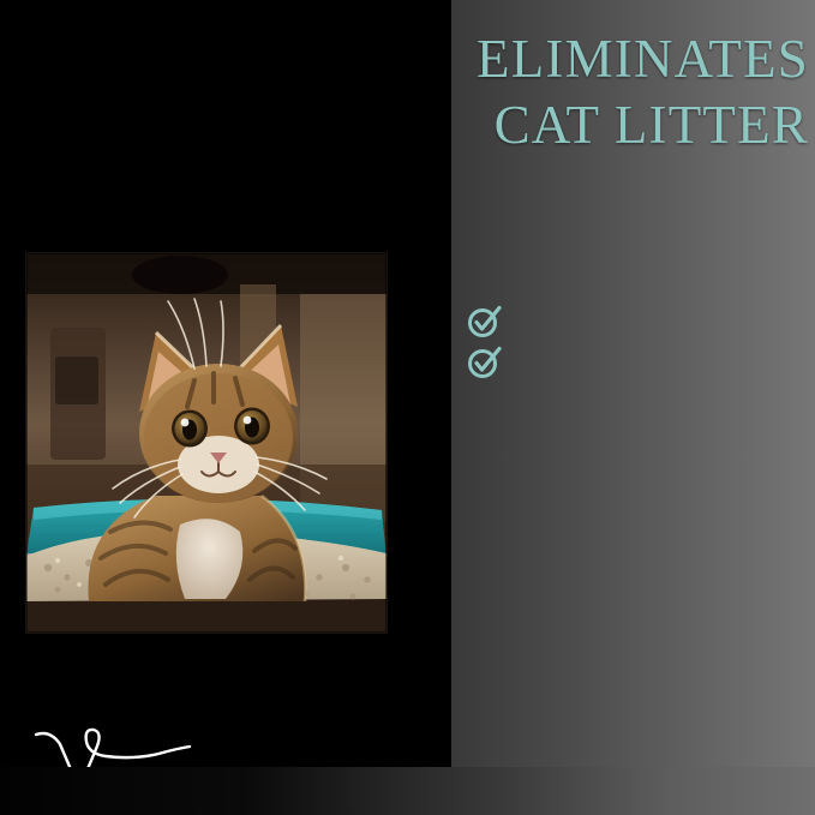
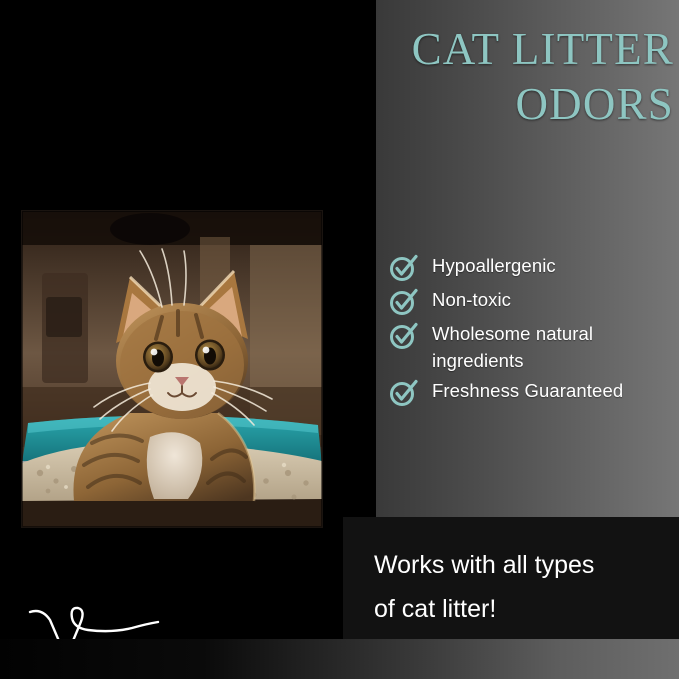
- ELIMINATES
  CAT LITTER
+ ODORS
+ Hypoallergenic
+ Non-toxic
+ Wholesome natural ingredients
+ Freshness Guaranteed
+ Works with all types
+ of cat litter!
